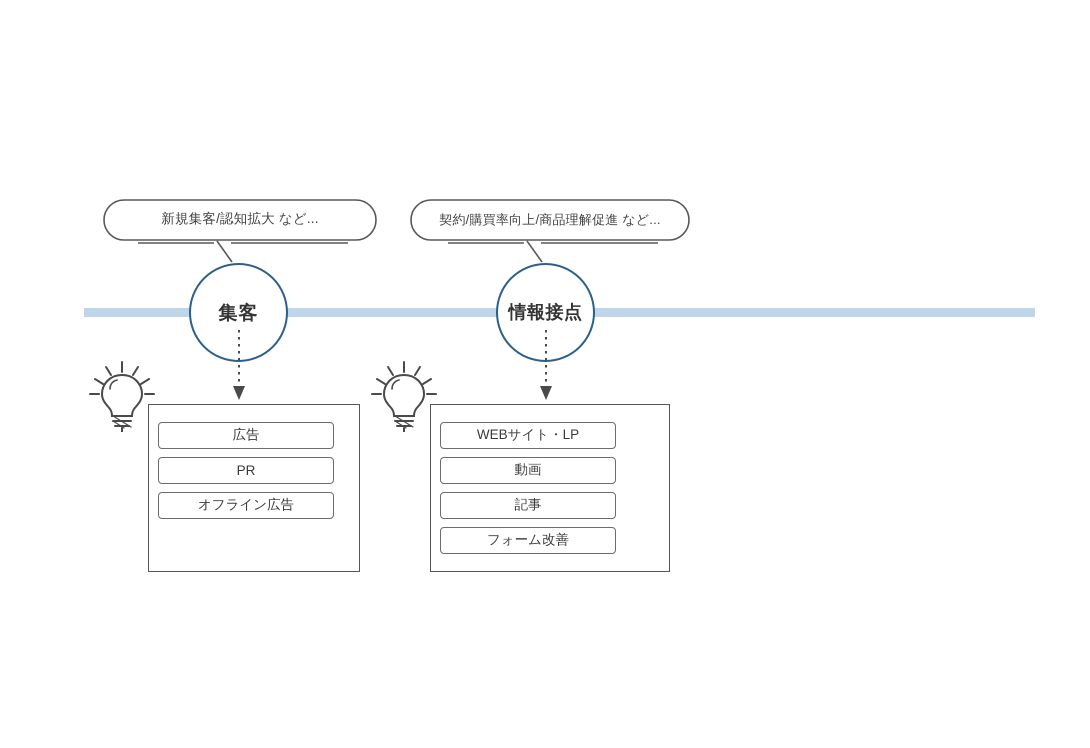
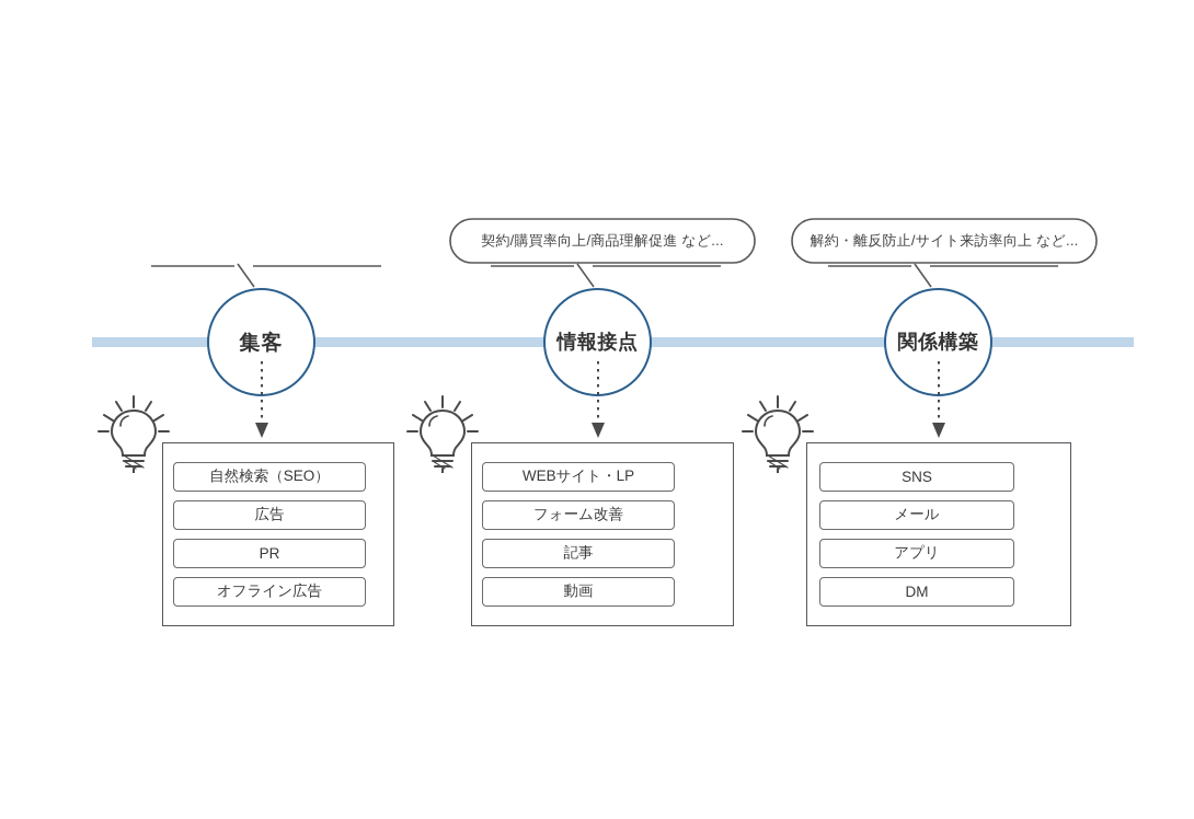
- 新規集客/認知拡大 など...
  集客
+ 自然検索（SEO）
  広告
  PR
  オフライン広告
  契約/購買率向上/商品理解促進 など...
  情報接点
  WEBサイト・LP
- 動画
+ フォーム改善
  記事
- フォーム改善
+ 動画
+ 解約・離反防止/サイト来訪率向上 など...
+ 関係構築
+ SNS
+ メール
+ アプリ
+ DM
